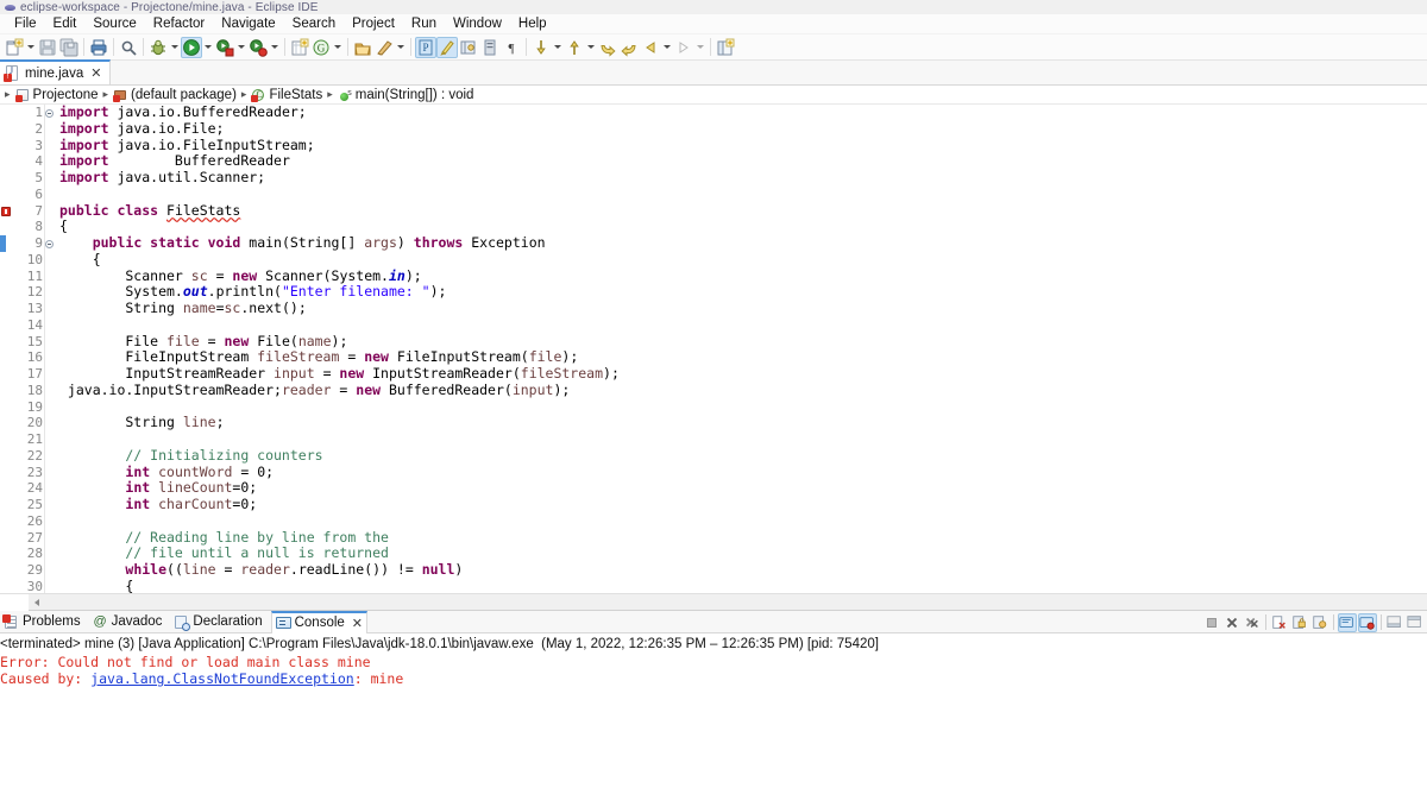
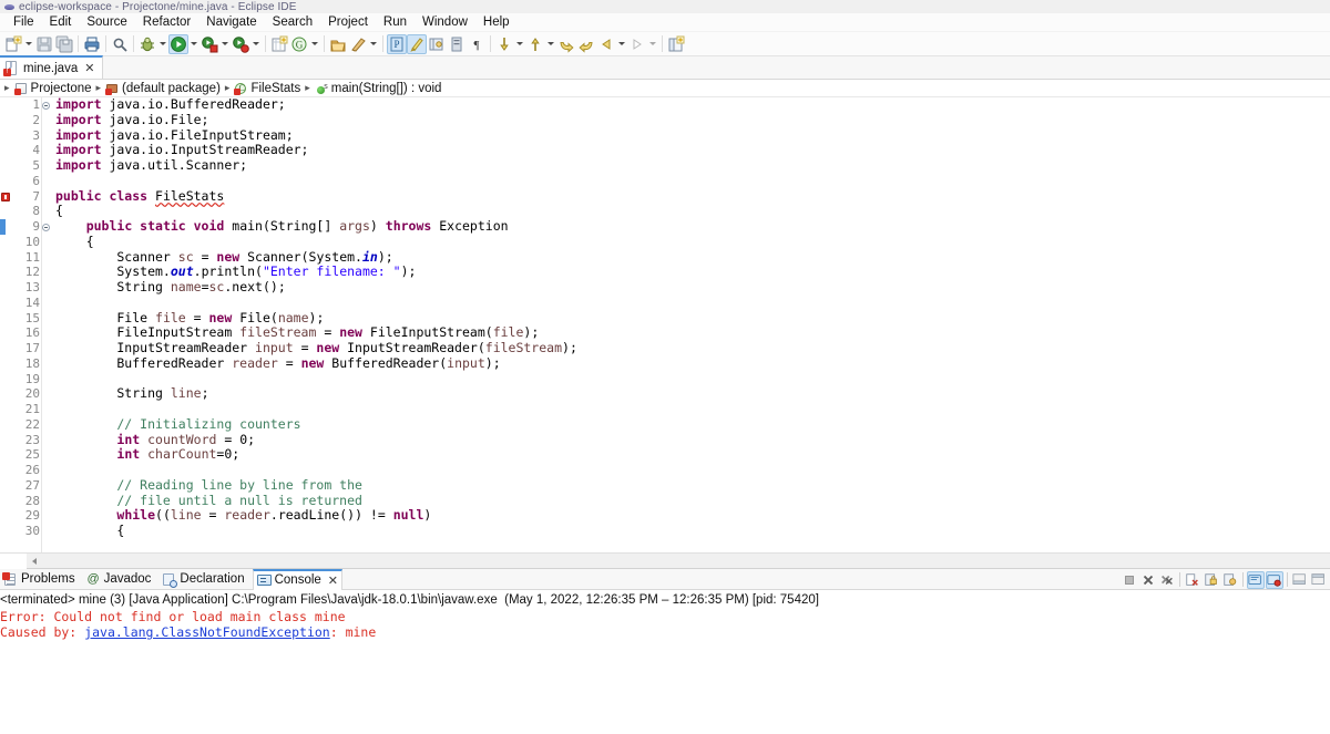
  eclipse-workspace - Projectone/mine.java - Eclipse IDE
  File
  Edit
  Source
  Refactor
  Navigate
  Search
  Project
  Run
  Window
  Help
  G
  P
  ¶
  mine.java
  ✕
  ▸
  Projectone
  ▸
  (default package)
  ▸
  FileStats
  ▸
  main(String[]) : void
  1
  import java.io.BufferedReader;
  2
  import java.io.File;
  3
  import java.io.FileInputStream;
  4
- import BufferedReader
+ import java.io.InputStreamReader;
  5
  import java.util.Scanner;
  6
  7
  public class FileStats
  8
  {
  9
  public static void main(String[] args) throws Exception
  10
  {
  11
  Scanner sc = new Scanner(System.in);
  12
  System.out.println("Enter filename: ");
  13
  String name=sc.next();
  14
  15
  File file = new File(name);
  16
  FileInputStream fileStream = new FileInputStream(file);
  17
  InputStreamReader input = new InputStreamReader(fileStream);
  18
- java.io.InputStreamReader;reader = new BufferedReader(input);
+ BufferedReader reader = new BufferedReader(input);
  19
  20
  String line;
  21
  22
  // Initializing counters
  23
  int countWord = 0;
- 24
- int lineCount=0;
  25
  int charCount=0;
  26
  27
  // Reading line by line from the
  28
  // file until a null is returned
  29
  while((line = reader.readLine()) != null)
  30
  {
  Problems
  @
  Javadoc
  Declaration
  Console
  ✕
  <terminated> mine (3) [Java Application] C:\Program Files\Java\jdk-18.0.1\bin\javaw.exe (May 1, 2022, 12:26:35 PM – 12:26:35 PM) [pid: 75420]
  Error: Could not find or load main class mine
  Caused by: java.lang.ClassNotFoundException: mine
